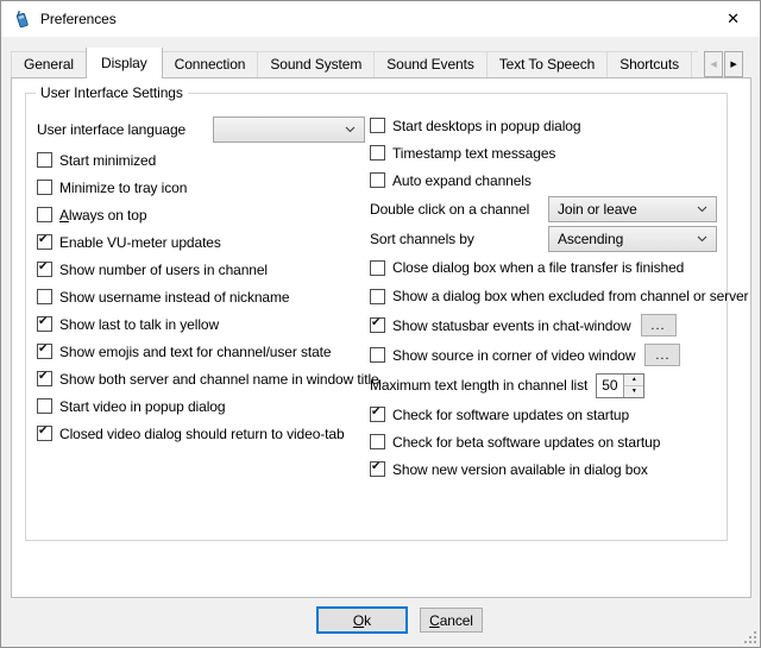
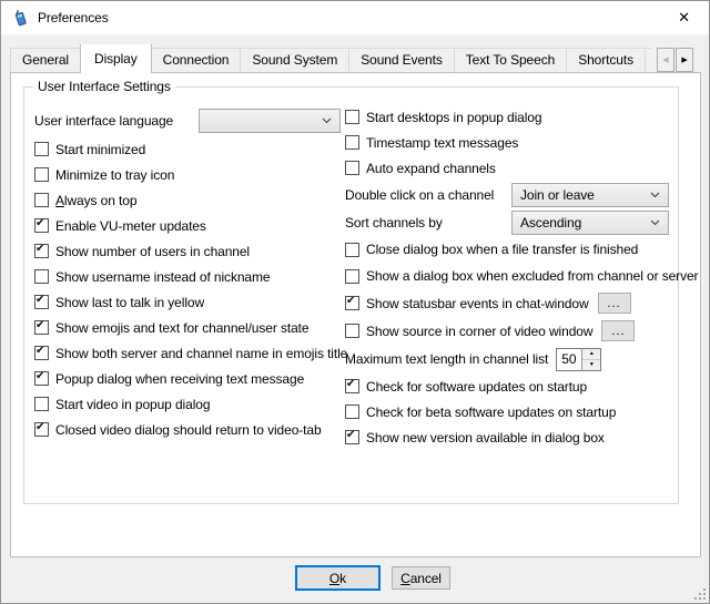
  Preferences
  ✕
  General
  Display
  Connection
  Sound System
  Sound Events
  Text To Speech
  Shortcuts
  User Interface Settings
  User interface language
  Start minimized
  Minimize to tray icon
  Always on top
  Enable VU-meter updates
  Show number of users in channel
  Show username instead of nickname
  Show last to talk in yellow
  Show emojis and text for channel/user state
- Show both server and channel name in window title
+ Show both server and channel name in emojis title
+ Popup dialog when receiving text message
  Start video in popup dialog
  Closed video dialog should return to video-tab
  Start desktops in popup dialog
  Timestamp text messages
  Auto expand channels
  Double click on a channel
  Join or leave
  Sort channels by
  Ascending
  Close dialog box when a file transfer is finished
  Show a dialog box when excluded from channel or server
  Show statusbar events in chat-window
  ...
  Show source in corner of video window
  ...
  Maximum text length in channel list
  50
  Check for software updates on startup
  Check for beta software updates on startup
  Show new version available in dialog box
  Ok
  Cancel
